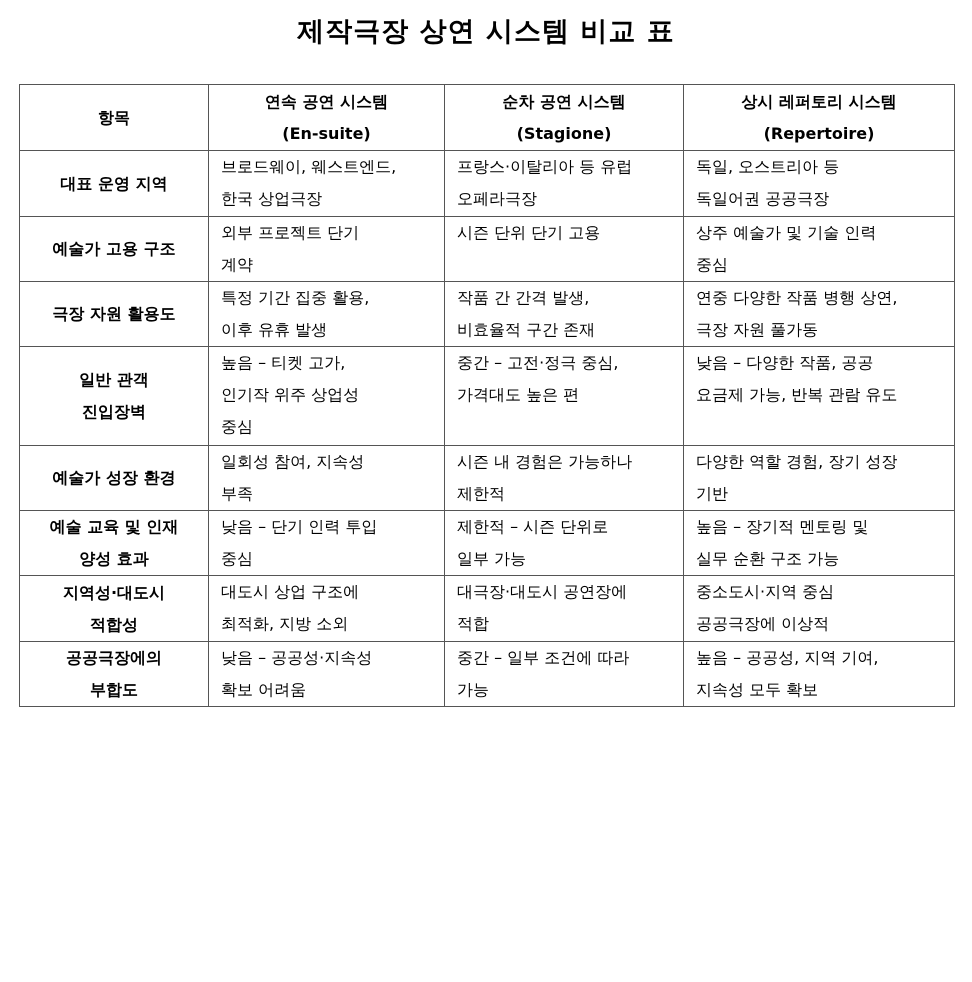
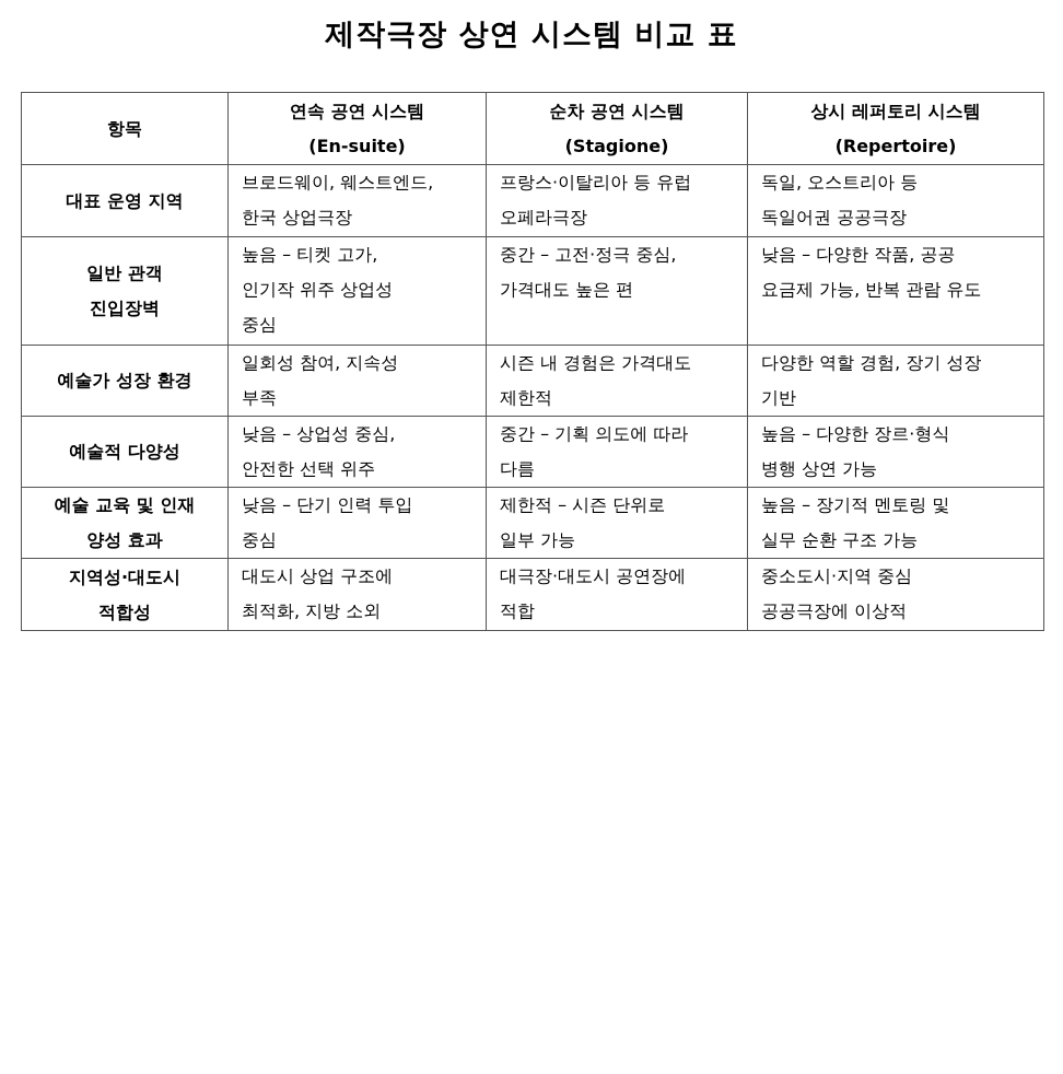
  제작극장 상연 시스템 비교 표
  항목	연속 공연 시스템 (En-suite)	순차 공연 시스템 (Stagione)	상시 레퍼토리 시스템 (Repertoire)
  대표 운영 지역	브로드웨이, 웨스트엔드, 한국 상업극장	프랑스·이탈리아 등 유럽 오페라극장	독일, 오스트리아 등 독일어권 공공극장
- 예술가 고용 구조	외부 프로젝트 단기 계약	시즌 단위 단기 고용	상주 예술가 및 기술 인력 중심
- 극장 자원 활용도	특정 기간 집중 활용, 이후 유휴 발생	작품 간 간격 발생, 비효율적 구간 존재	연중 다양한 작품 병행 상연, 극장 자원 풀가동
  일반 관객 진입장벽	높음 – 티켓 고가, 인기작 위주 상업성 중심	중간 – 고전·정극 중심, 가격대도 높은 편	낮음 – 다양한 작품, 공공 요금제 가능, 반복 관람 유도
- 예술가 성장 환경	일회성 참여, 지속성 부족	시즌 내 경험은 가능하나 제한적	다양한 역할 경험, 장기 성장 기반
+ 예술가 성장 환경	일회성 참여, 지속성 부족	시즌 내 경험은 가격대도 제한적	다양한 역할 경험, 장기 성장 기반
+ 예술적 다양성	낮음 – 상업성 중심, 안전한 선택 위주	중간 – 기획 의도에 따라 다름	높음 – 다양한 장르·형식 병행 상연 가능
  예술 교육 및 인재 양성 효과	낮음 – 단기 인력 투입 중심	제한적 – 시즌 단위로 일부 가능	높음 – 장기적 멘토링 및 실무 순환 구조 가능
  지역성·대도시 적합성	대도시 상업 구조에 최적화, 지방 소외	대극장·대도시 공연장에 적합	중소도시·지역 중심 공공극장에 이상적
- 공공극장에의 부합도	낮음 – 공공성·지속성 확보 어려움	중간 – 일부 조건에 따라 가능	높음 – 공공성, 지역 기여, 지속성 모두 확보
